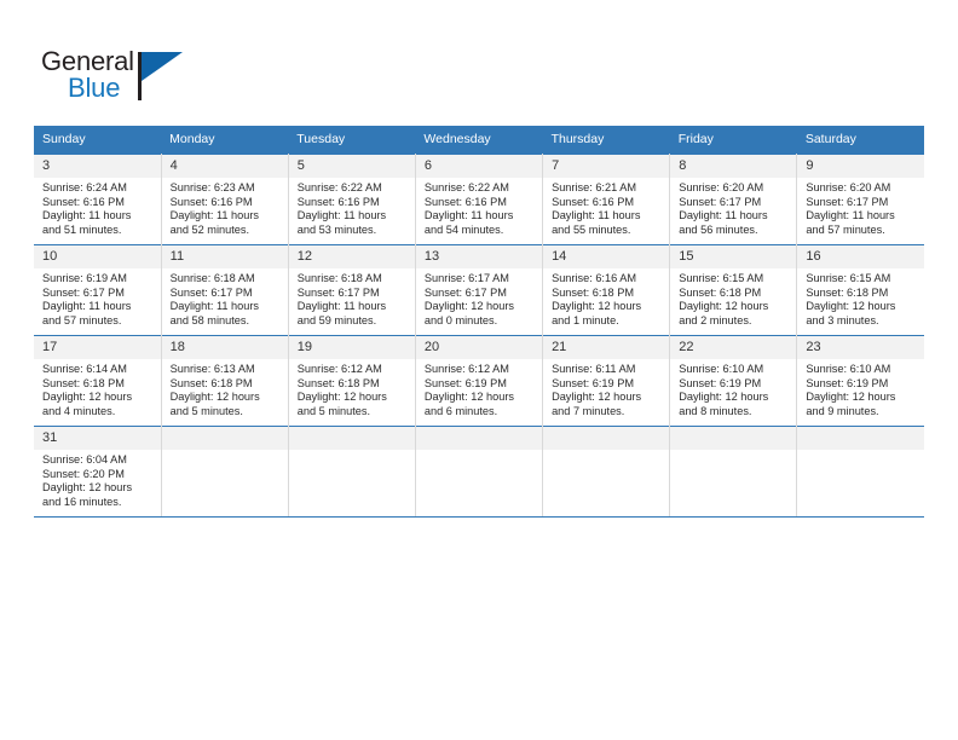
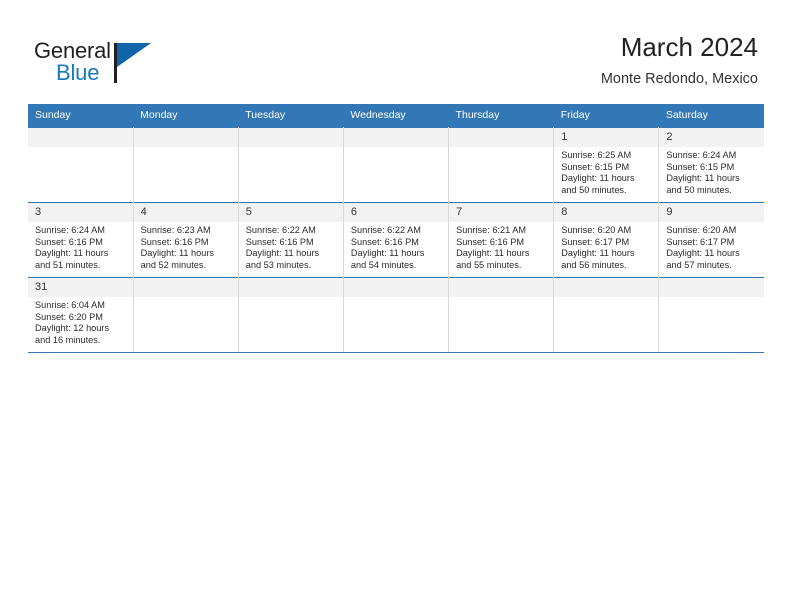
  General
  Blue
+ March 2024
+ Monte Redondo, Mexico
  Sunday	Monday	Tuesday	Wednesday	Thursday	Friday	Saturday
+ 					1Sunrise: 6:25 AMSunset: 6:15 PMDaylight: 11 hoursand 50 minutes.	2Sunrise: 6:24 AMSunset: 6:15 PMDaylight: 11 hoursand 50 minutes.
  3Sunrise: 6:24 AMSunset: 6:16 PMDaylight: 11 hoursand 51 minutes.	4Sunrise: 6:23 AMSunset: 6:16 PMDaylight: 11 hoursand 52 minutes.	5Sunrise: 6:22 AMSunset: 6:16 PMDaylight: 11 hoursand 53 minutes.	6Sunrise: 6:22 AMSunset: 6:16 PMDaylight: 11 hoursand 54 minutes.	7Sunrise: 6:21 AMSunset: 6:16 PMDaylight: 11 hoursand 55 minutes.	8Sunrise: 6:20 AMSunset: 6:17 PMDaylight: 11 hoursand 56 minutes.	9Sunrise: 6:20 AMSunset: 6:17 PMDaylight: 11 hoursand 57 minutes.
- 10Sunrise: 6:19 AMSunset: 6:17 PMDaylight: 11 hoursand 57 minutes.	11Sunrise: 6:18 AMSunset: 6:17 PMDaylight: 11 hoursand 58 minutes.	12Sunrise: 6:18 AMSunset: 6:17 PMDaylight: 11 hoursand 59 minutes.	13Sunrise: 6:17 AMSunset: 6:17 PMDaylight: 12 hoursand 0 minutes.	14Sunrise: 6:16 AMSunset: 6:18 PMDaylight: 12 hoursand 1 minute.	15Sunrise: 6:15 AMSunset: 6:18 PMDaylight: 12 hoursand 2 minutes.	16Sunrise: 6:15 AMSunset: 6:18 PMDaylight: 12 hoursand 3 minutes.
- 17Sunrise: 6:14 AMSunset: 6:18 PMDaylight: 12 hoursand 4 minutes.	18Sunrise: 6:13 AMSunset: 6:18 PMDaylight: 12 hoursand 5 minutes.	19Sunrise: 6:12 AMSunset: 6:18 PMDaylight: 12 hoursand 5 minutes.	20Sunrise: 6:12 AMSunset: 6:19 PMDaylight: 12 hoursand 6 minutes.	21Sunrise: 6:11 AMSunset: 6:19 PMDaylight: 12 hoursand 7 minutes.	22Sunrise: 6:10 AMSunset: 6:19 PMDaylight: 12 hoursand 8 minutes.	23Sunrise: 6:10 AMSunset: 6:19 PMDaylight: 12 hoursand 9 minutes.
  31Sunrise: 6:04 AMSunset: 6:20 PMDaylight: 12 hoursand 16 minutes.
